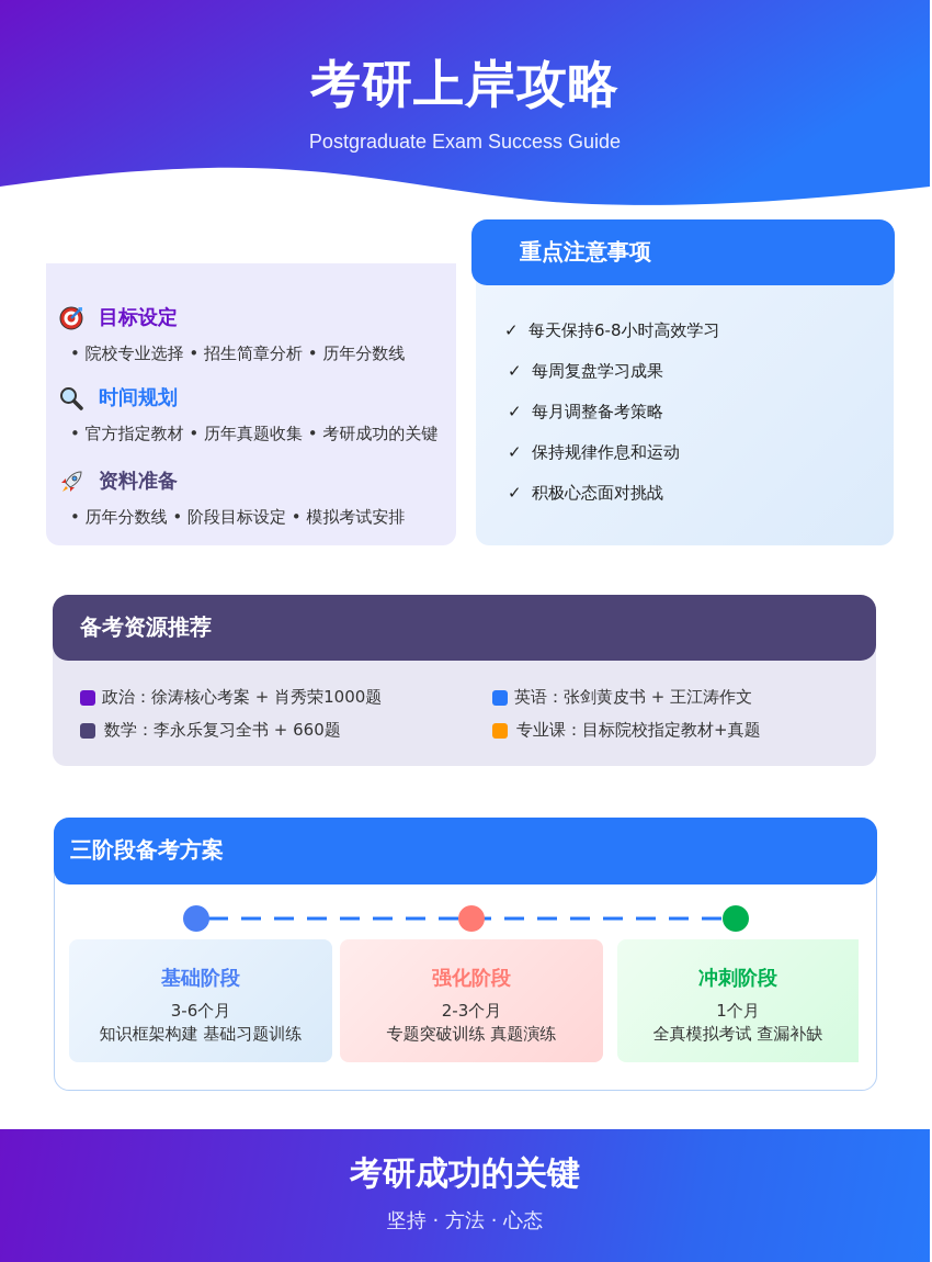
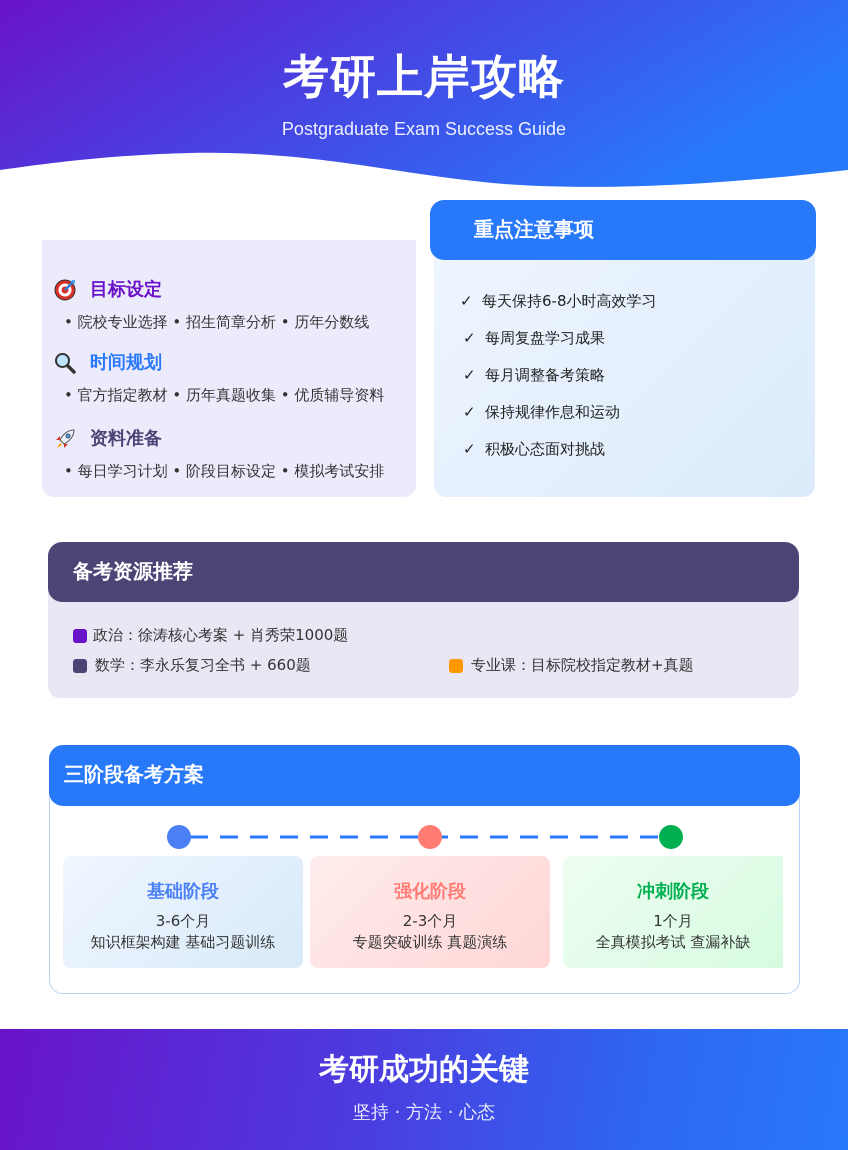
  考研上岸攻略
  Postgraduate Exam Success Guide
  目标设定
  • 院校专业选择 • 招生简章分析 • 历年分数线
  时间规划
- • 官方指定教材 • 历年真题收集 • 考研成功的关键
+ • 官方指定教材 • 历年真题收集 • 优质辅导资料
  资料准备
- • 历年分数线 • 阶段目标设定 • 模拟考试安排
+ • 每日学习计划 • 阶段目标设定 • 模拟考试安排
  重点注意事项
  ✓
  每天保持6-8小时高效学习
  ✓
  每周复盘学习成果
  ✓
  每月调整备考策略
  ✓
  保持规律作息和运动
  ✓
  积极心态面对挑战
  备考资源推荐
  政治：徐涛核心考案 + 肖秀荣1000题
- 英语：张剑黄皮书 + 王江涛作文
  数学：李永乐复习全书 + 660题
  专业课：目标院校指定教材+真题
  三阶段备考方案
  基础阶段
  3-6个月
  知识框架构建 基础习题训练
  强化阶段
  2-3个月
  专题突破训练 真题演练
  冲刺阶段
  1个月
  全真模拟考试 查漏补缺
  考研成功的关键
  坚持 · 方法 · 心态
